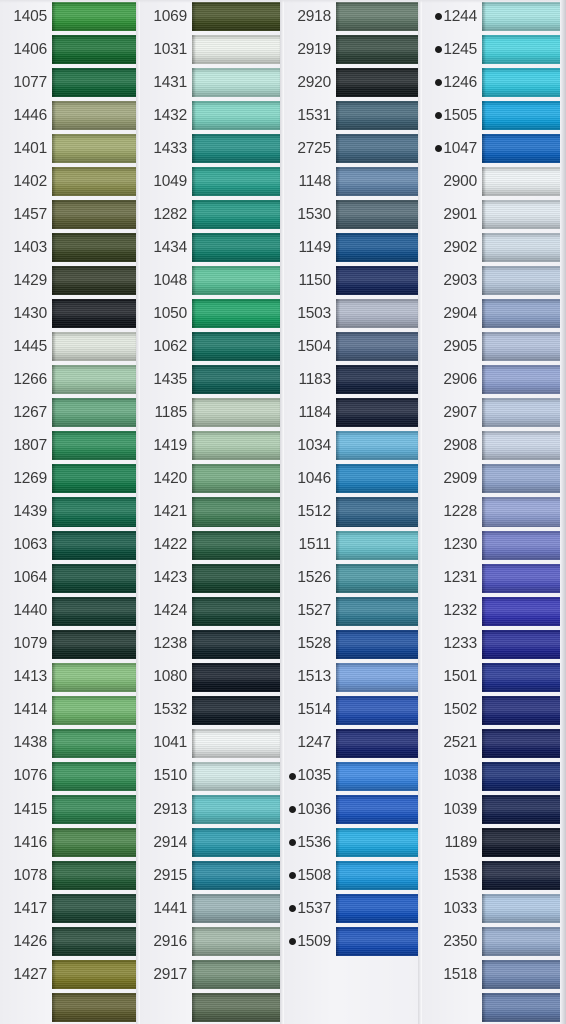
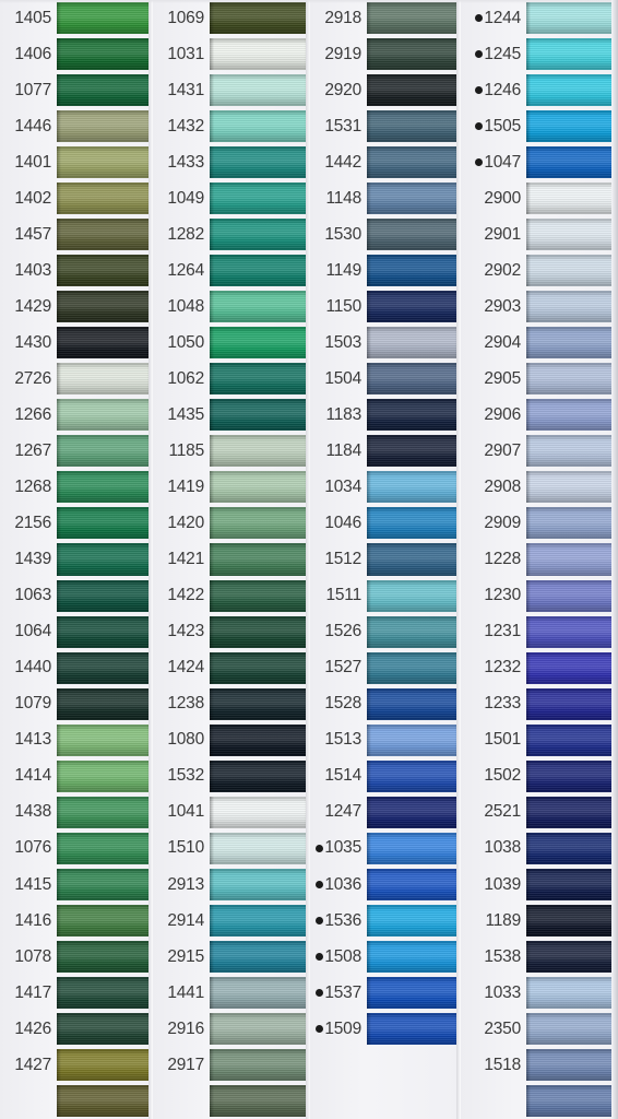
  1405
  1406
  1077
  1446
  1401
  1402
  1457
  1403
  1429
  1430
- 1445
+ 2726
  1266
  1267
- 1807
+ 1268
- 1269
+ 2156
  1439
  1063
  1064
  1440
  1079
  1413
  1414
  1438
  1076
  1415
  1416
  1078
  1417
  1426
  1427
  1069
  1031
  1431
  1432
  1433
  1049
  1282
- 1434
+ 1264
  1048
  1050
  1062
  1435
  1185
  1419
  1420
  1421
  1422
  1423
  1424
  1238
  1080
  1532
  1041
  1510
  2913
  2914
  2915
  1441
  2916
  2917
  2918
  2919
  2920
  1531
- 2725
+ 1442
  1148
  1530
  1149
  1150
  1503
  1504
  1183
  1184
  1034
  1046
  1512
  1511
  1526
  1527
  1528
  1513
  1514
  1247
  1035
  1036
  1536
  1508
  1537
  1509
  1244
  1245
  1246
  1505
  1047
  2900
  2901
  2902
  2903
  2904
  2905
  2906
  2907
  2908
  2909
  1228
  1230
  1231
  1232
  1233
  1501
  1502
  2521
  1038
  1039
  1189
  1538
  1033
  2350
  1518
